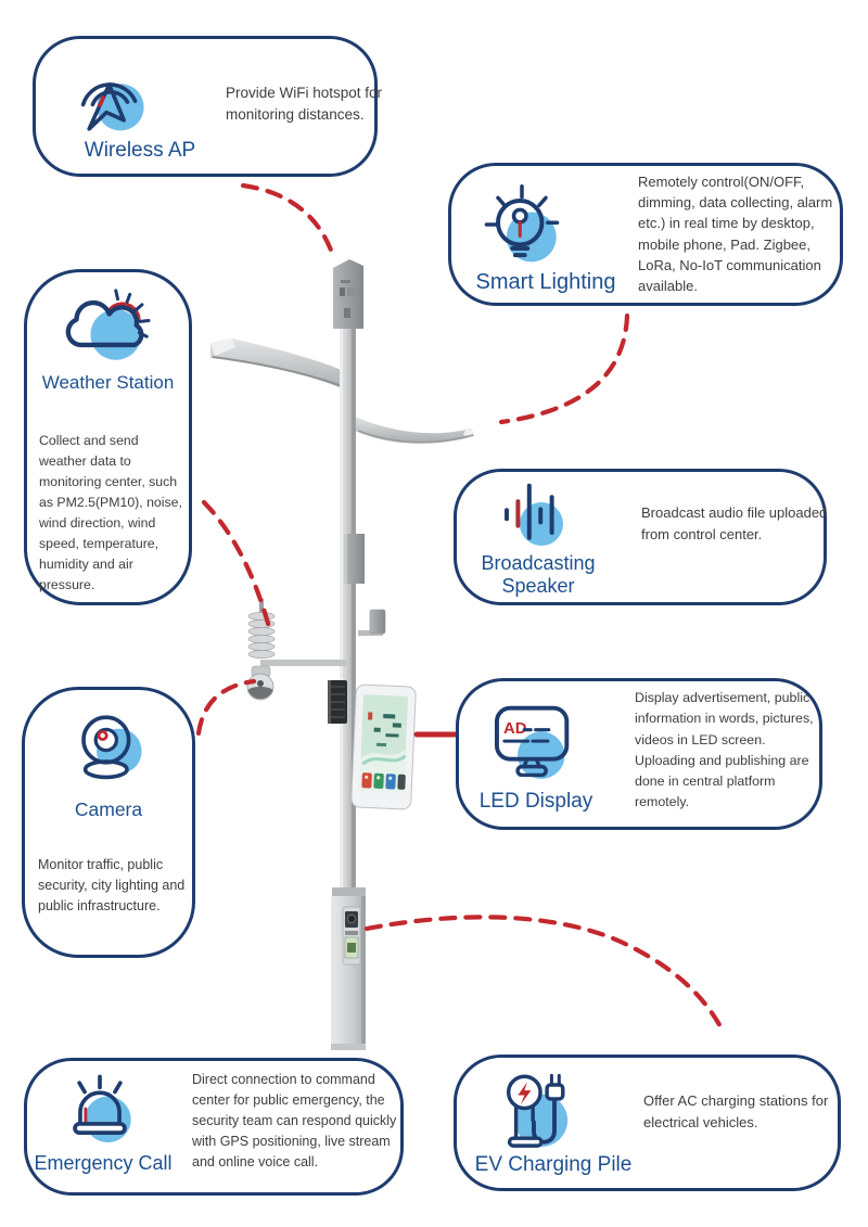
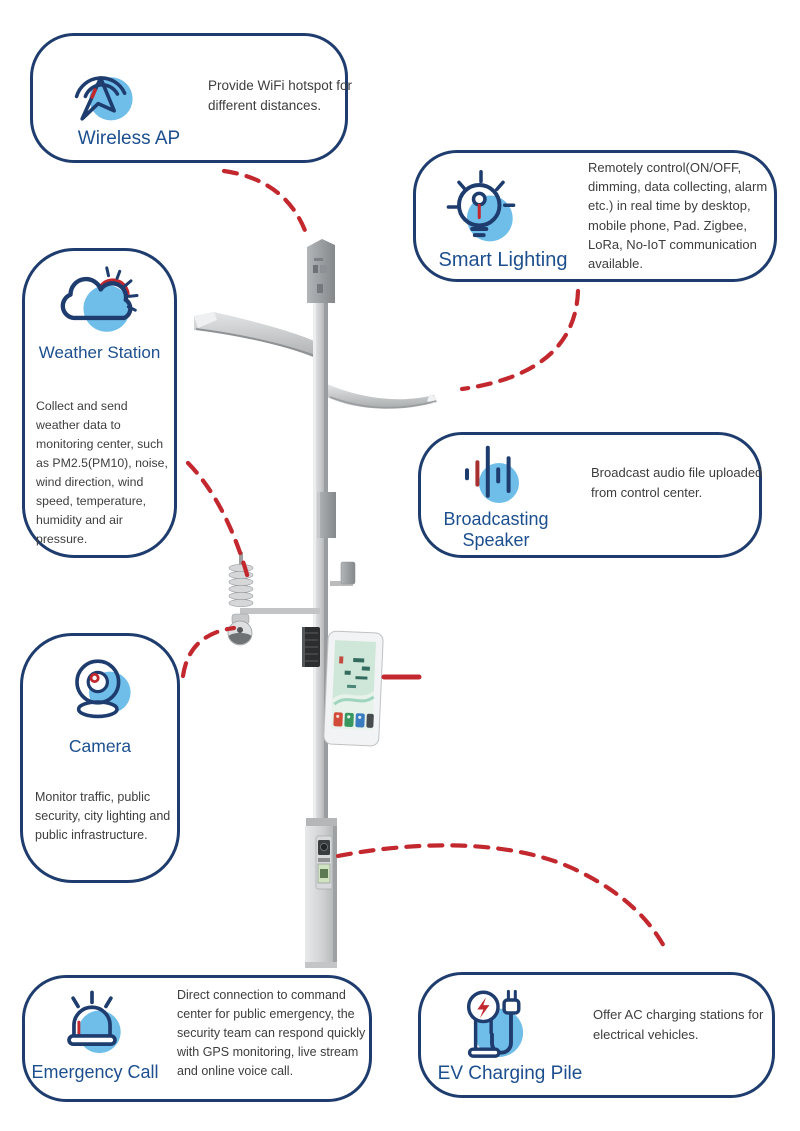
  Wireless AP
- Provide WiFi hotspot for monitoring distances.
+ Provide WiFi hotspot for different distances.
  Smart Lighting
  Remotely control(ON/OFF, dimming, data collecting, alarm etc.) in real time by desktop, mobile phone, Pad. Zigbee, LoRa, No-IoT communication available.
  Weather Station
  Collect and send weather data to monitoring center, such as PM2.5(PM10), noise, wind direction, wind speed, temperature, humidity and air pressure.
  Broadcasting Speaker
  Broadcast audio file uploaded from control center.
  Camera
  Monitor traffic, public security, city lighting and public infrastructure.
- AD
- LED Display
- Display advertisement, public information in words, pictures, videos in LED screen. Uploading and publishing are done in central platform remotely.
  Emergency Call
- Direct connection to command center for public emergency, the security team can respond quickly with GPS positioning, live stream and online voice call.
+ Direct connection to command center for public emergency, the security team can respond quickly with GPS monitoring, live stream and online voice call.
  EV Charging Pile
  Offer AC charging stations for electrical vehicles.
